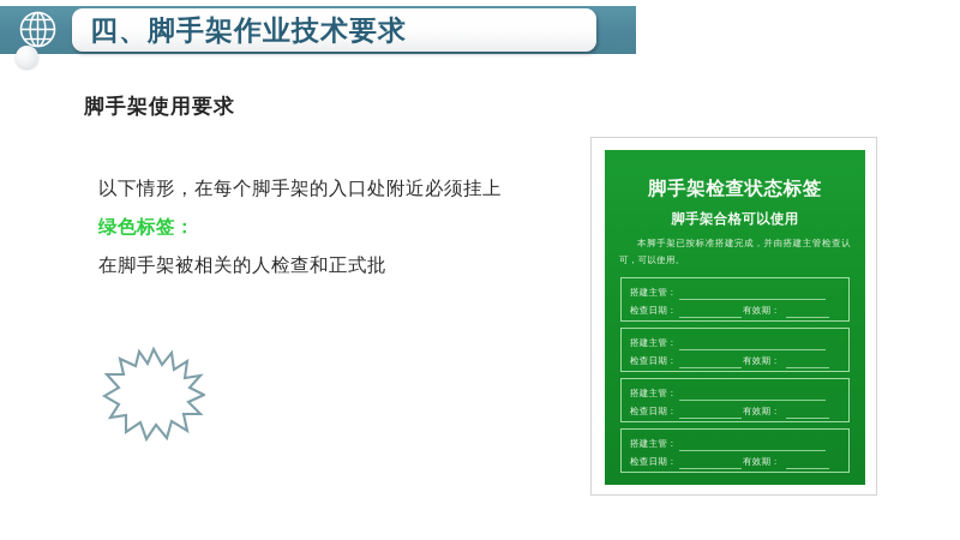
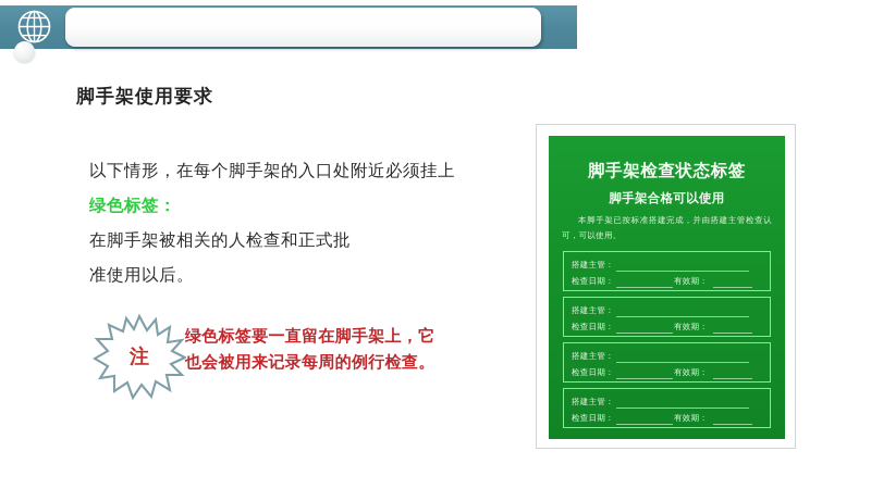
- 四、脚手架作业技术要求
  脚手架使用要求
  以下情形，在每个脚手架的入口处附近必须挂上
  绿色标签：
  在脚手架被相关的人检查和正式批
+ 准使用以后。
+ 注
+ 绿色标签要一直留在脚手架上，它
+ 也会被用来记录每周的例行检查。
  脚手架检查状态标签
  脚手架合格可以使用
  本脚手架已按标准搭建完成，并由搭建主管检查认可，可以使用。
  搭建主管：
  检查日期：
  有效期：
  搭建主管：
  检查日期：
  有效期：
  搭建主管：
  检查日期：
  有效期：
  搭建主管：
  检查日期：
  有效期：
